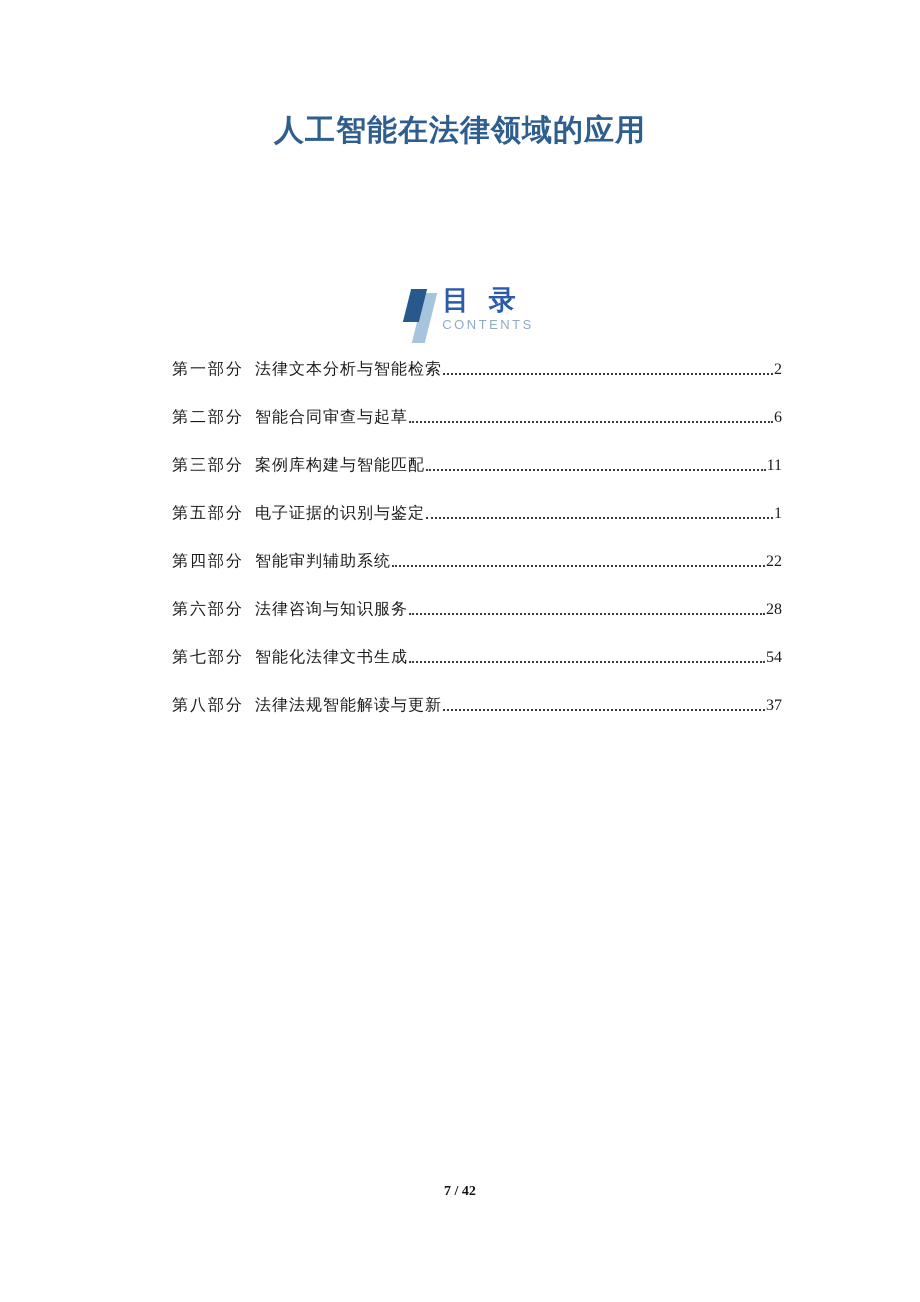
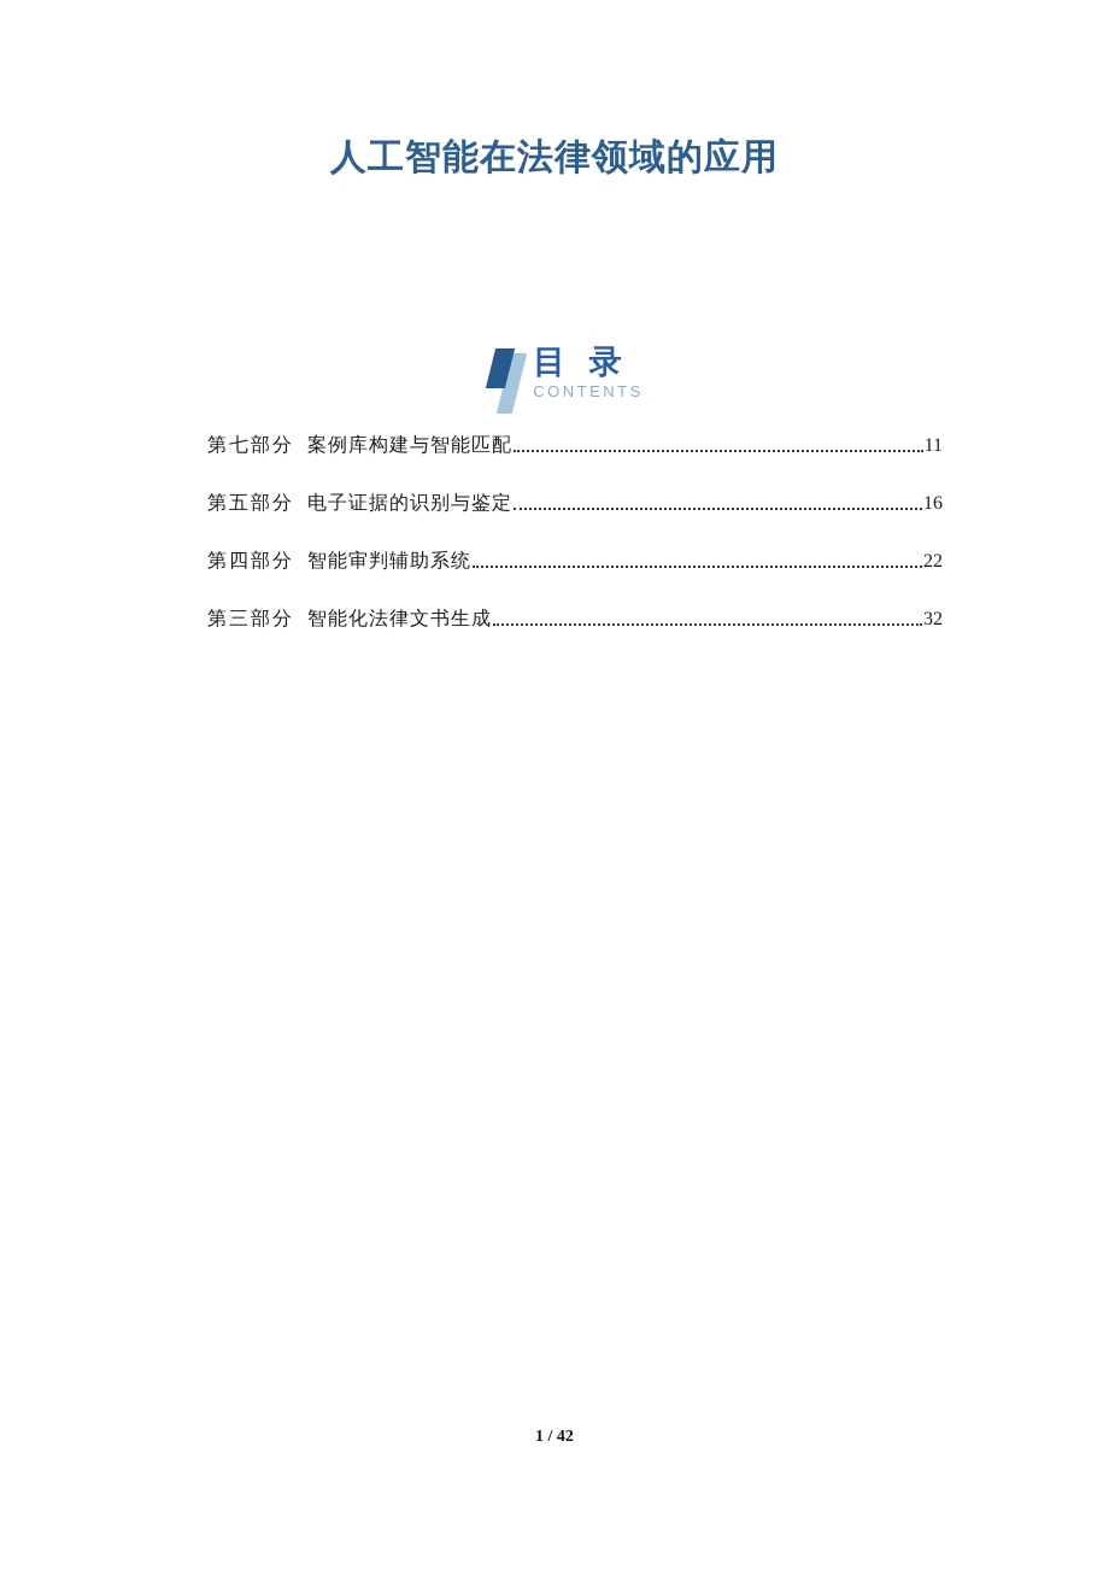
  人工智能在法律领域的应用
  目 录
  CONTENTS
- 第一部分
- 法律文本分析与智能检索
- 2
- 第二部分
- 智能合同审查与起草
- 6
- 第三部分
+ 第七部分
  案例库构建与智能匹配
  11
  第五部分
  电子证据的识别与鉴定
- 1
+ 16
  第四部分
  智能审判辅助系统
  22
- 第六部分
- 法律咨询与知识服务
- 28
- 第七部分
+ 第三部分
  智能化法律文书生成
- 54
+ 32
- 第八部分
- 法律法规智能解读与更新
- 37
- 7 / 42
+ 1 / 42
